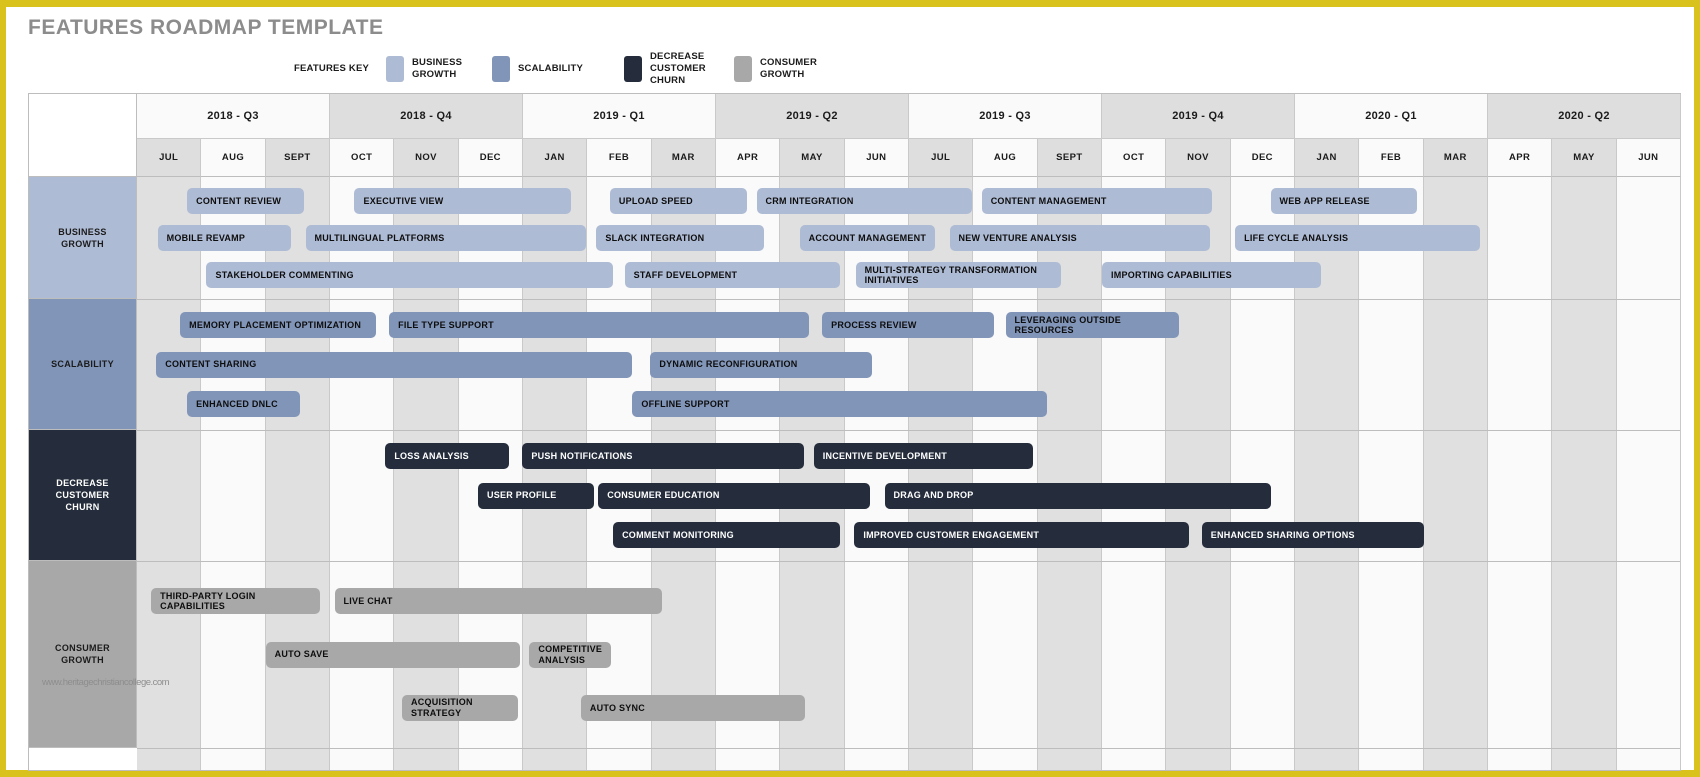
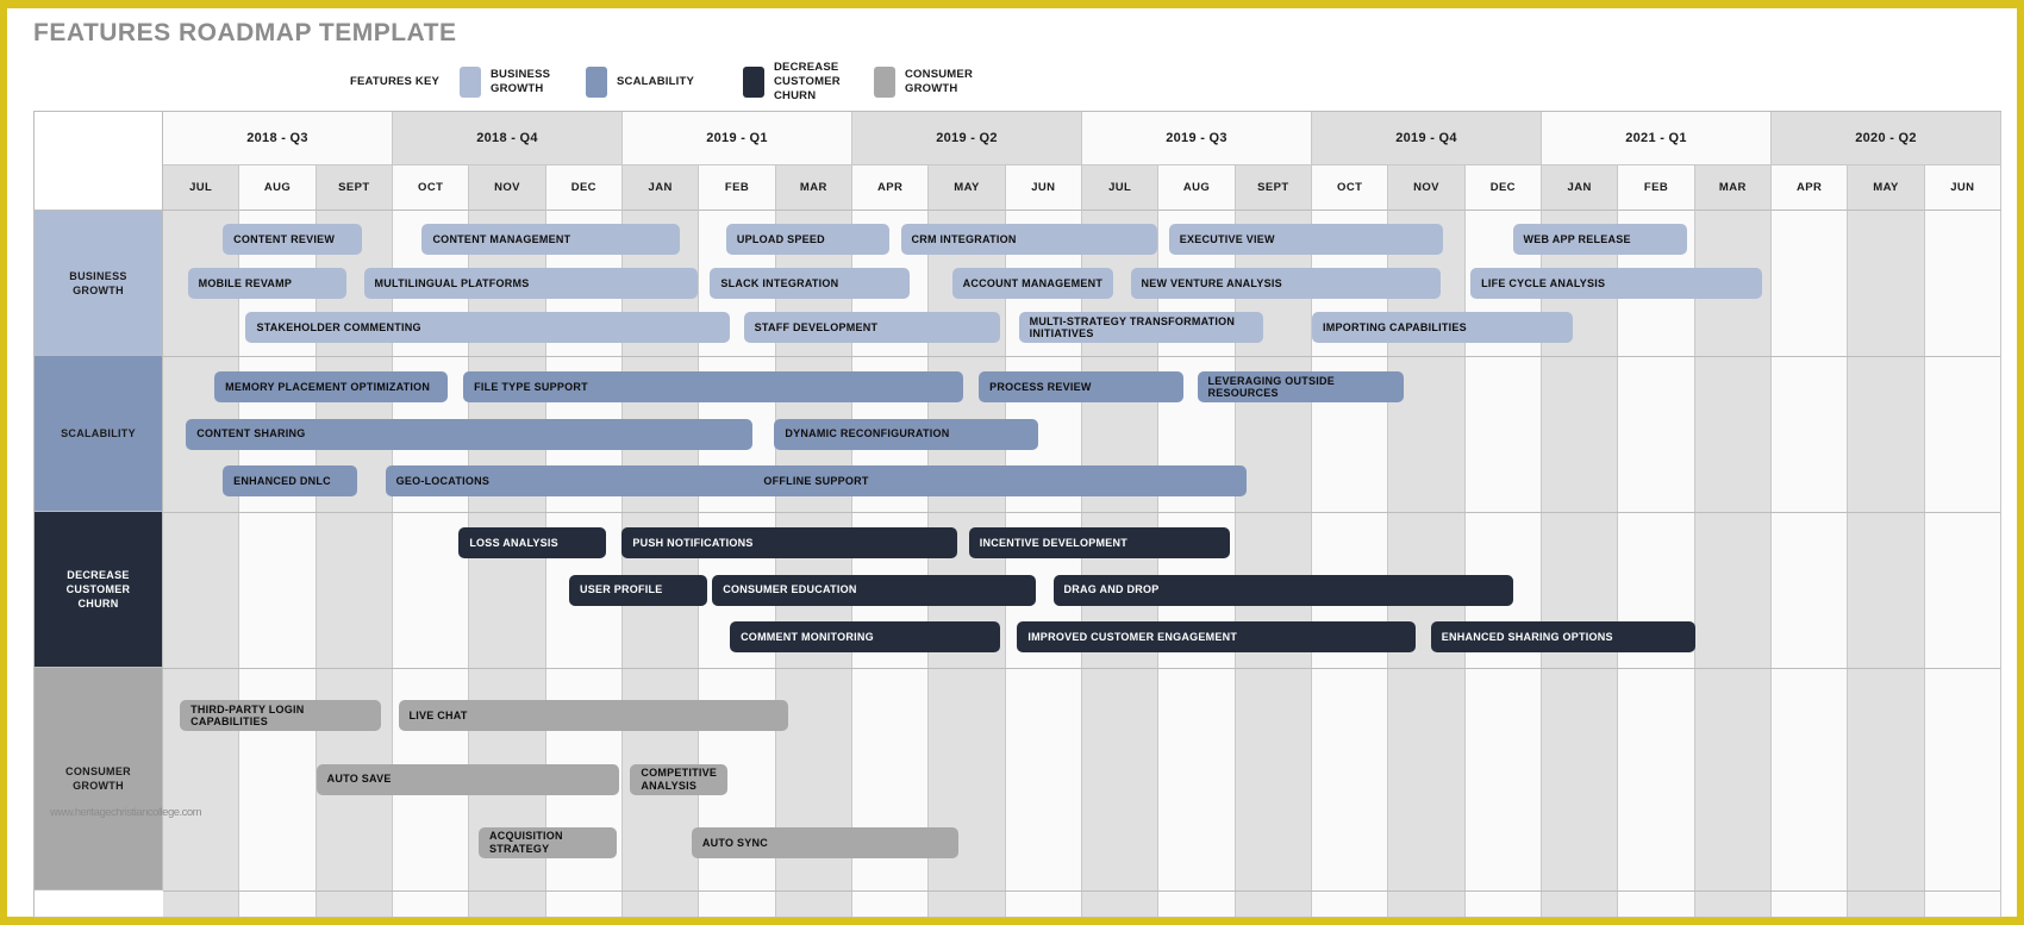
  FEATURES ROADMAP TEMPLATE
  FEATURES KEY
  BUSINESS
  GROWTH
  SCALABILITY
  DECREASE
  CUSTOMER
  CHURN
  CONSUMER
  GROWTH
  BUSINESS
  GROWTH
  SCALABILITY
  DECREASE
  CUSTOMER
  CHURN
  CONSUMER
  GROWTH
  2018 - Q3
  2018 - Q4
  2019 - Q1
  2019 - Q2
  2019 - Q3
  2019 - Q4
- 2020 - Q1
+ 2021 - Q1
  2020 - Q2
  JUL
  AUG
  SEPT
  OCT
  NOV
  DEC
  JAN
  FEB
  MAR
  APR
  MAY
  JUN
  JUL
  AUG
  SEPT
  OCT
  NOV
  DEC
  JAN
  FEB
  MAR
  APR
  MAY
  JUN
  CONTENT REVIEW
- EXECUTIVE VIEW
+ CONTENT MANAGEMENT
  UPLOAD SPEED
  CRM INTEGRATION
- CONTENT MANAGEMENT
+ EXECUTIVE VIEW
  WEB APP RELEASE
  MOBILE REVAMP
  MULTILINGUAL PLATFORMS
  SLACK INTEGRATION
  ACCOUNT MANAGEMENT
  NEW VENTURE ANALYSIS
  LIFE CYCLE ANALYSIS
  STAKEHOLDER COMMENTING
  STAFF DEVELOPMENT
  MULTI-STRATEGY TRANSFORMATION INITIATIVES
  IMPORTING CAPABILITIES
  MEMORY PLACEMENT OPTIMIZATION
  FILE TYPE SUPPORT
  PROCESS REVIEW
  LEVERAGING OUTSIDE RESOURCES
  CONTENT SHARING
  DYNAMIC RECONFIGURATION
  ENHANCED DNLC
+ GEO-LOCATIONS
  OFFLINE SUPPORT
  LOSS ANALYSIS
  PUSH NOTIFICATIONS
  INCENTIVE DEVELOPMENT
  USER PROFILE
  CONSUMER EDUCATION
  DRAG AND DROP
  COMMENT MONITORING
  IMPROVED CUSTOMER ENGAGEMENT
  ENHANCED SHARING OPTIONS
  THIRD-PARTY LOGIN CAPABILITIES
  LIVE CHAT
  AUTO SAVE
  COMPETITIVE
  ANALYSIS
  ACQUISITION STRATEGY
  AUTO SYNC
  www.heritagechristiancollege.com
